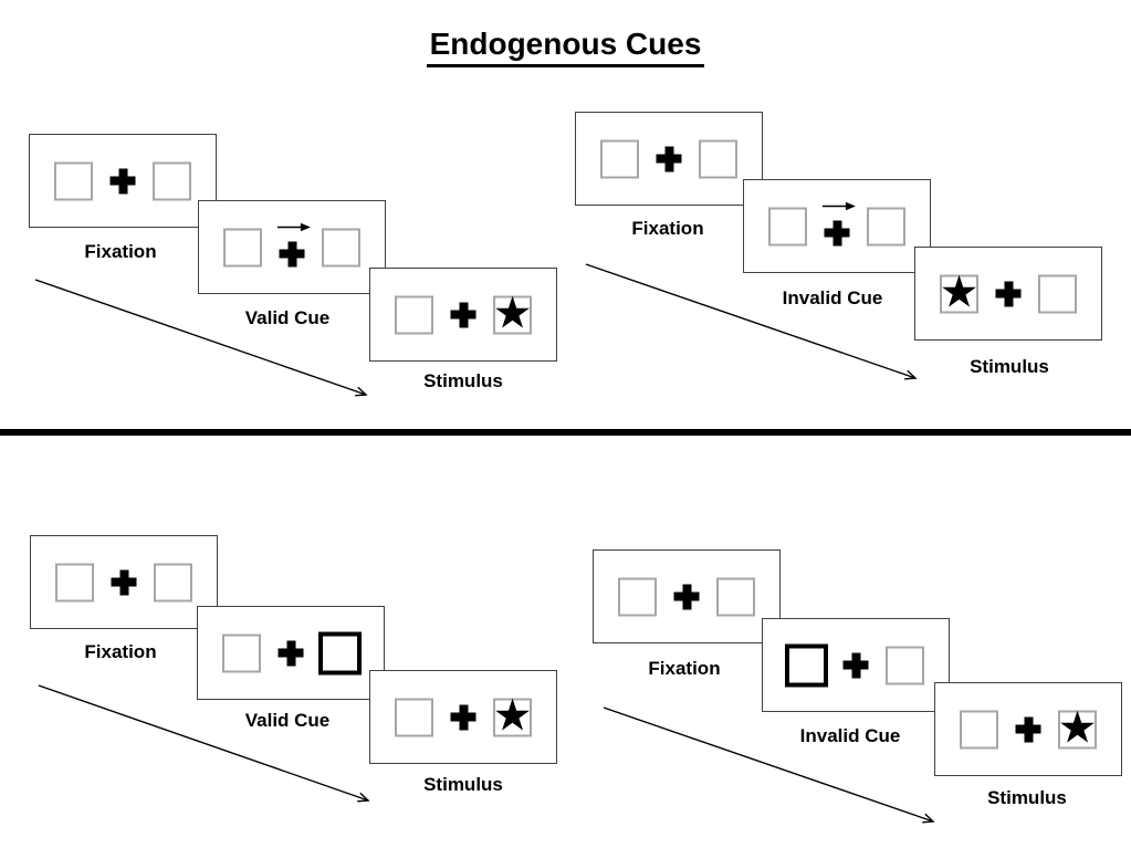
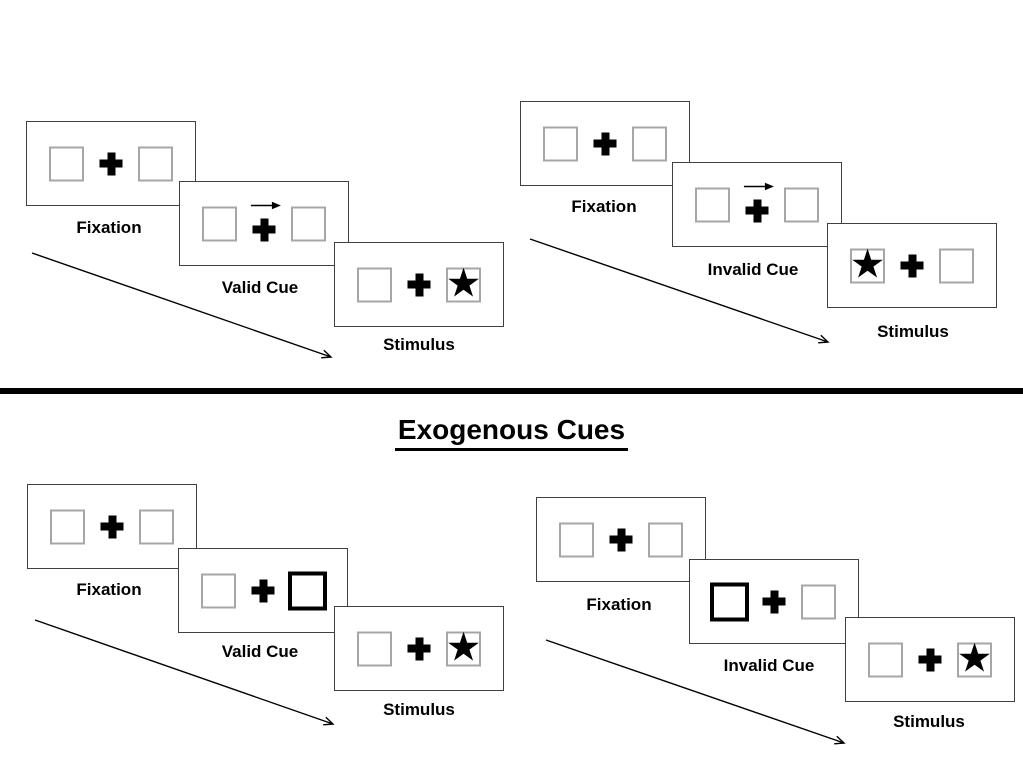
- Endogenous Cues
  Fixation
  Valid Cue
  ★
  Stimulus
  Fixation
  Invalid Cue
  ★
  Stimulus
+ Exogenous Cues
  Fixation
  Valid Cue
  ★
  Stimulus
  Fixation
  Invalid Cue
  ★
  Stimulus
